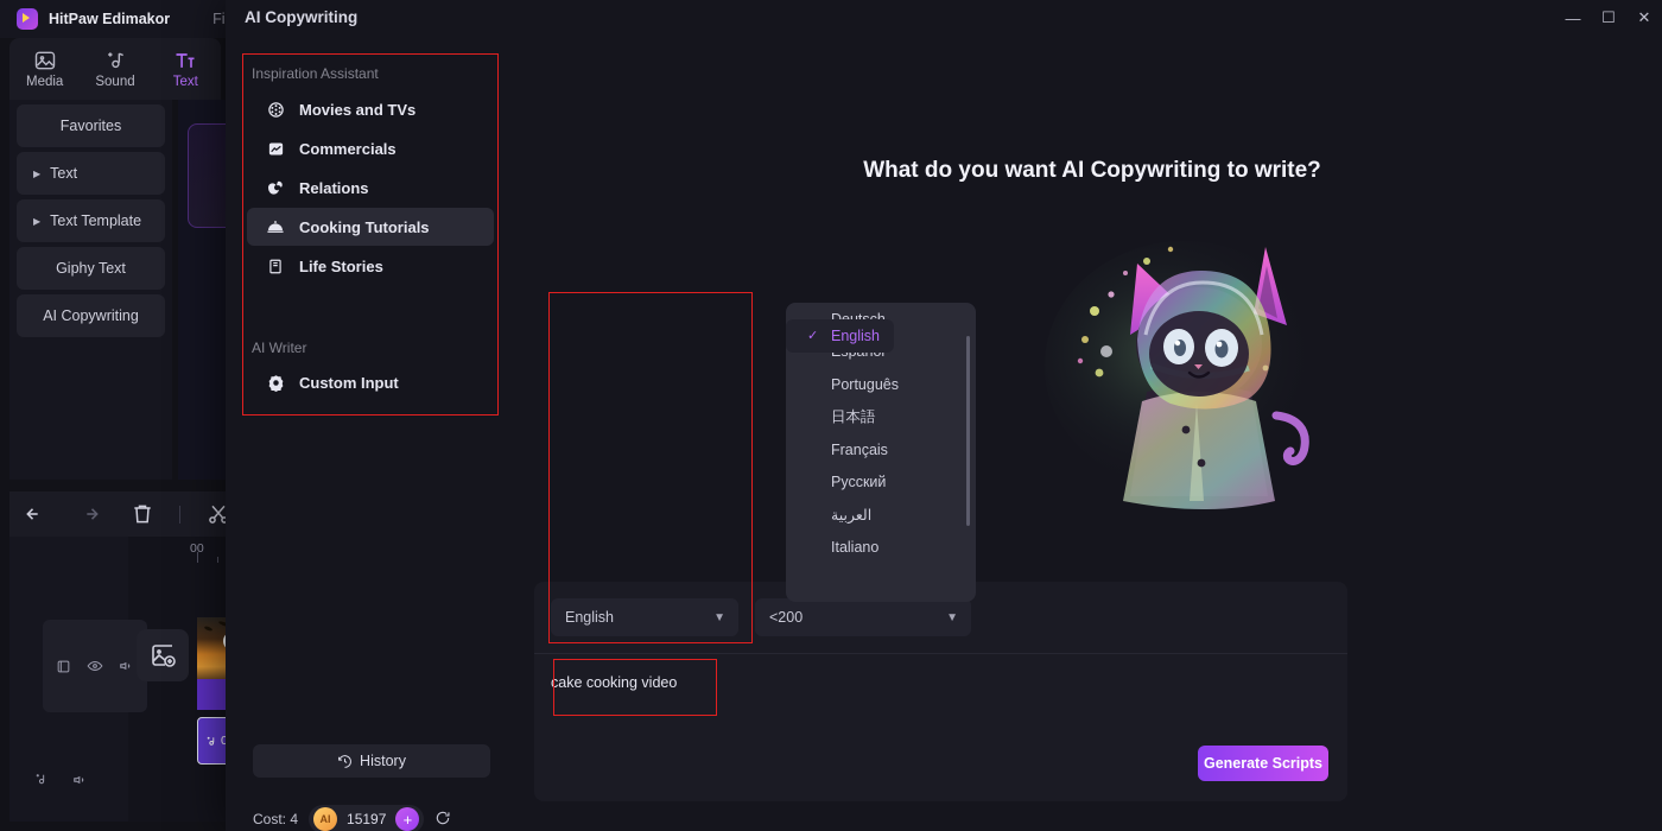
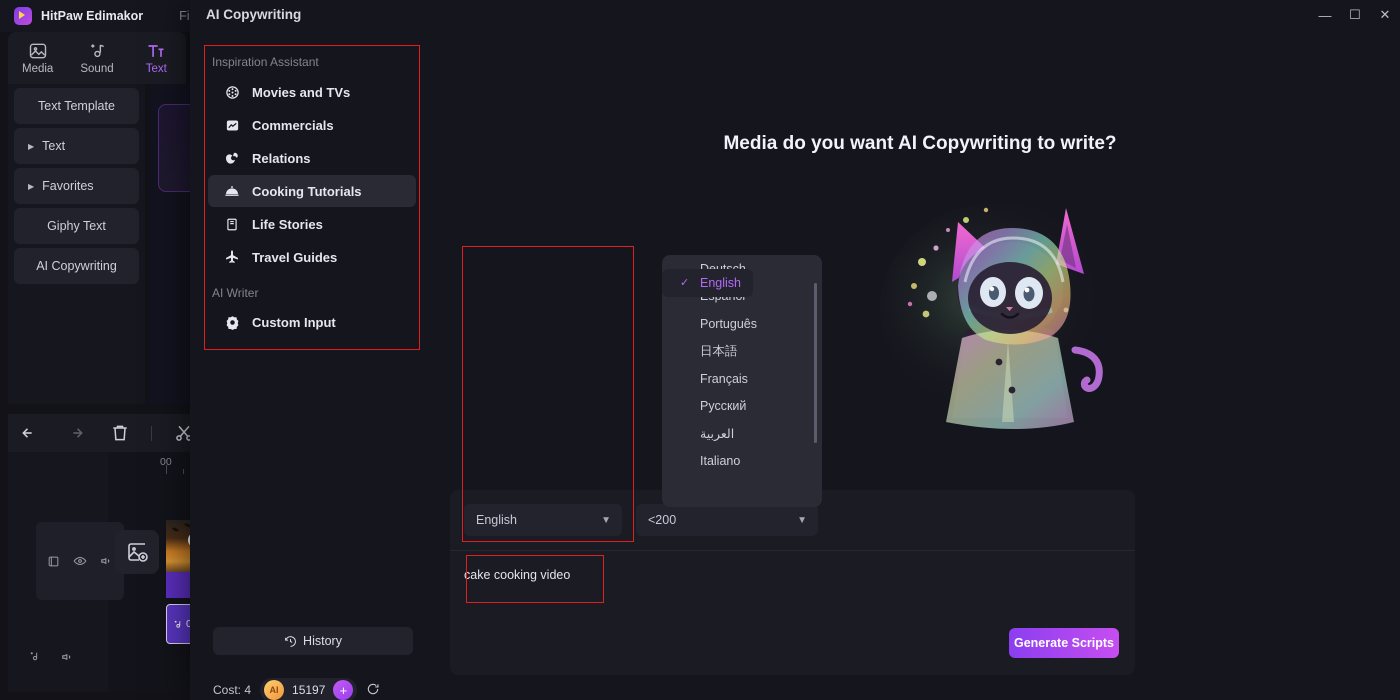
  HitPaw Edimakor
  Media
  Sound
  Text
- Favorites
+ Text Template
  ▶
  Text
  ▶
- Text Template
+ Favorites
  Giphy Text
  AI Copywriting
  00
  AI Copywriting
  —
  ☐
  ✕
  Inspiration Assistant
  Movies and TVs
  Commercials
  Relations
  Cooking Tutorials
  Life Stories
+ Travel Guides
  AI Writer
  Custom Input
  History
  Cost: 4
  AI
  15197
  +
- What do you want AI Copywriting to write?
+ Media do you want AI Copywriting to write?
  English
  ▼
  <200
  ▼
  cake cooking video
  Generate Scripts
  ✓
  English
  Português
  日本語
  Français
  Русский
  العربية
  Italiano
